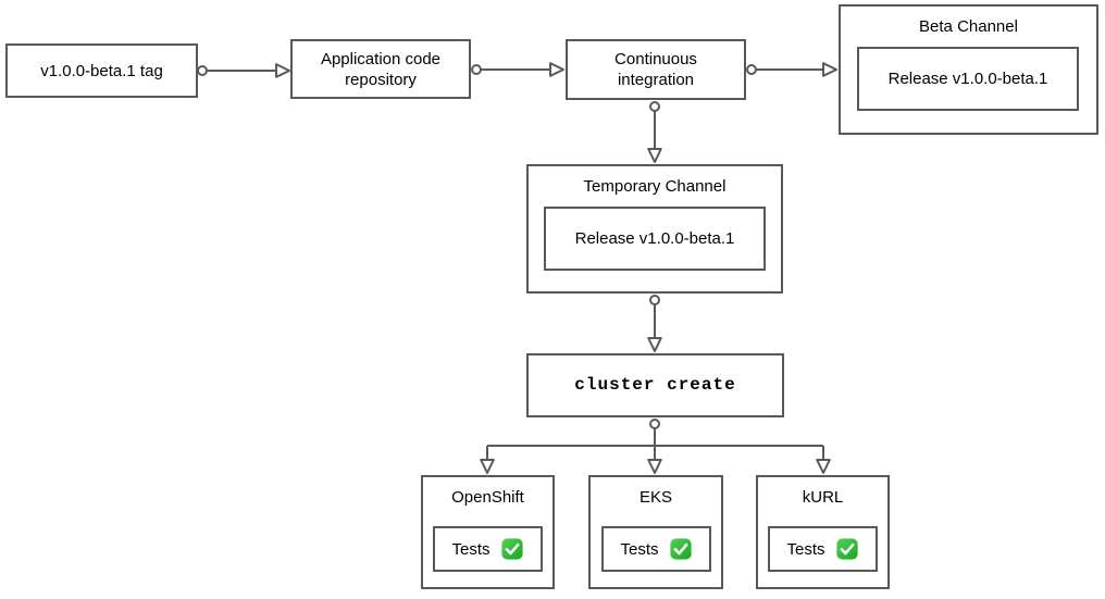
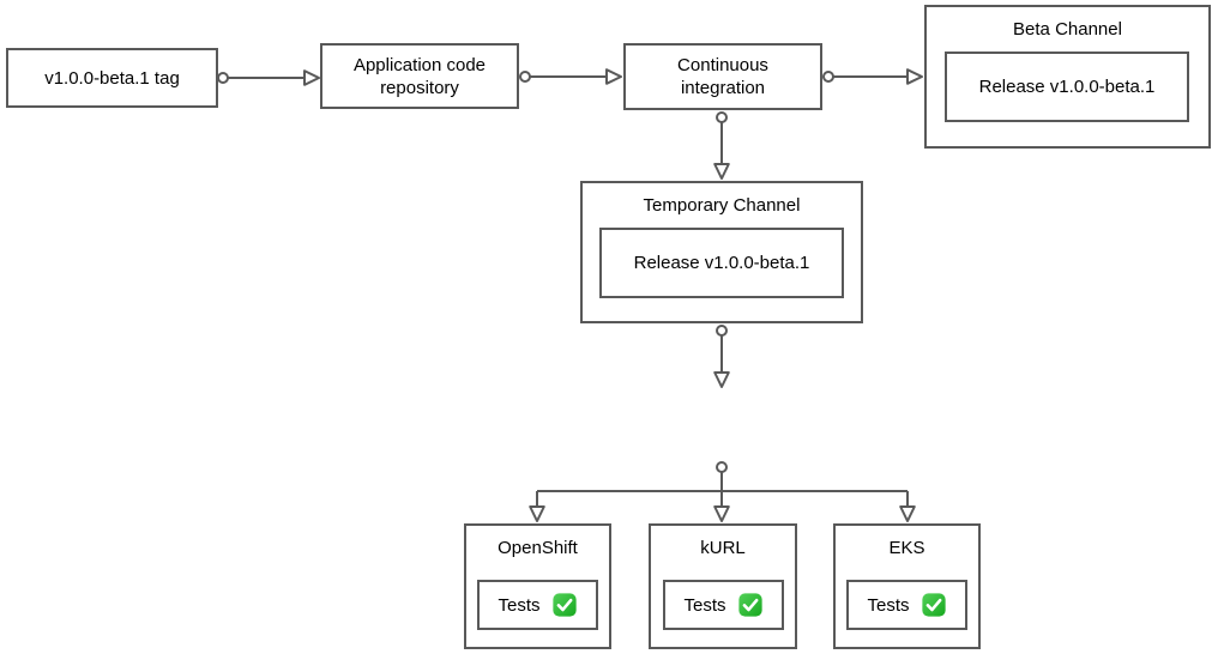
  v1.0.0-beta.1 tag
  Application code repository
  Continuous integration
  Beta Channel
  Release v1.0.0-beta.1
  Temporary Channel
  Release v1.0.0-beta.1
- cluster create
  OpenShift
  Tests
- EKS
+ kURL
  Tests
- kURL
+ EKS
  Tests
